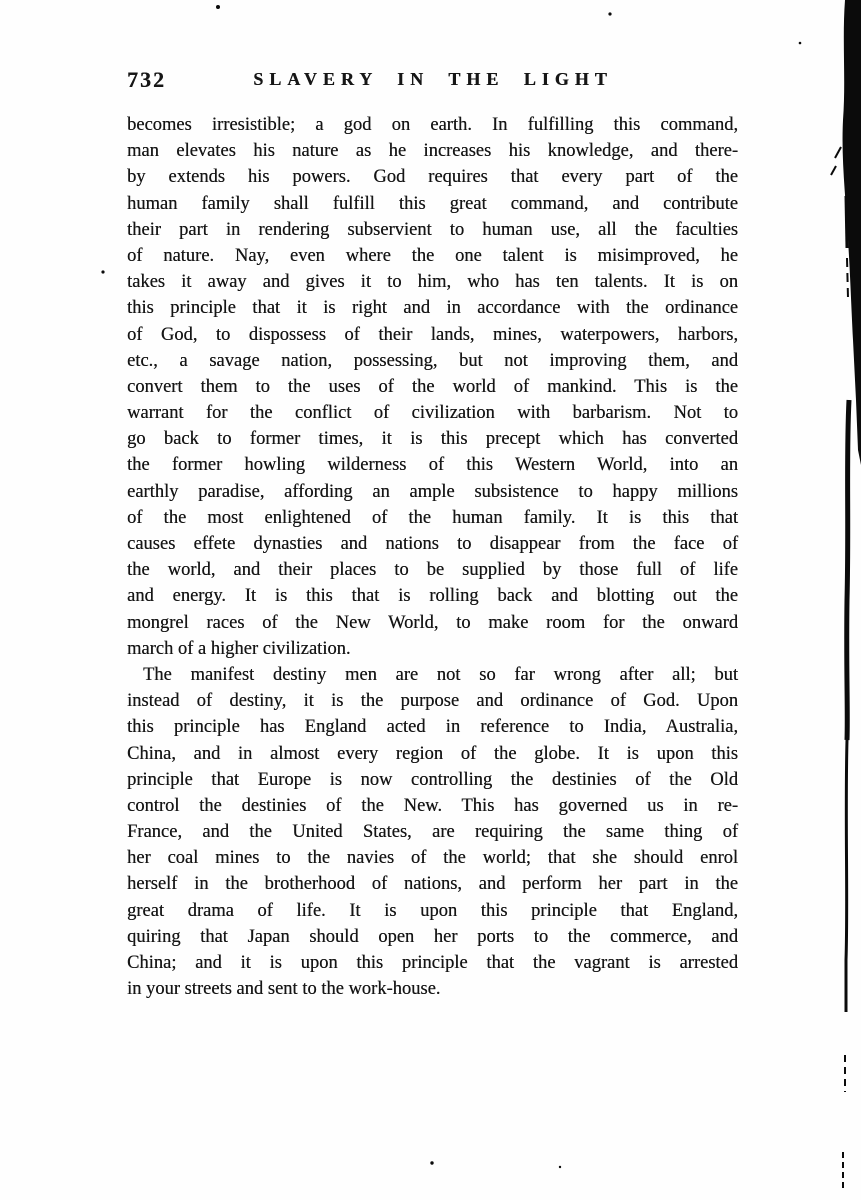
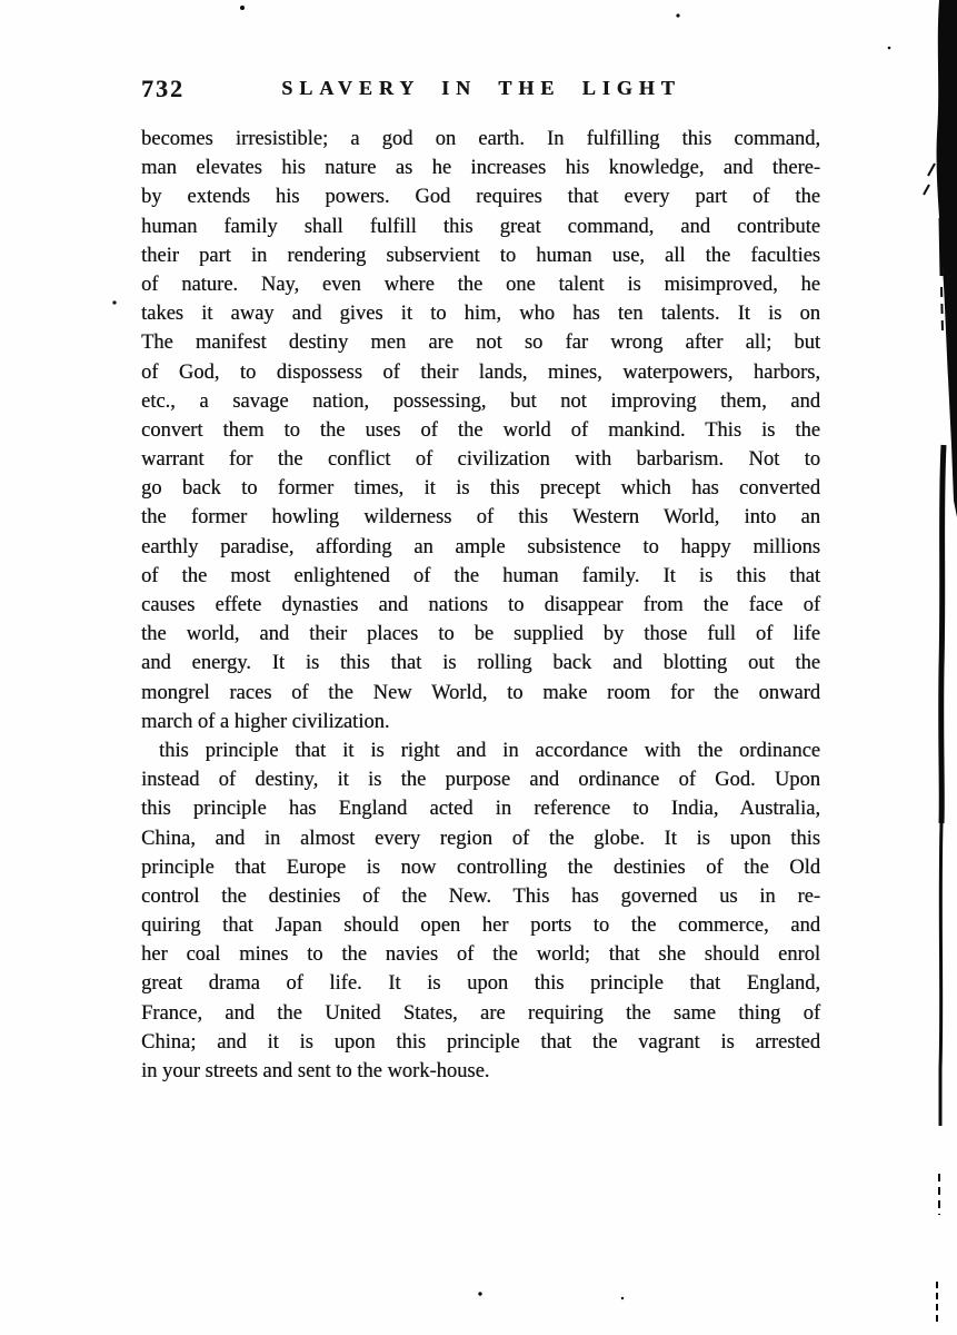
  732
  SLAVERY IN THE LIGHT
  becomes irresistible; a god on earth. In fulfilling this command,
  man elevates his nature as he increases his knowledge, and there-
  by extends his powers. God requires that every part of the
  human family shall fulfill this great command, and contribute
  their part in rendering subservient to human use, all the faculties
  of nature. Nay, even where the one talent is misimproved, he
  takes it away and gives it to him, who has ten talents. It is on
- this principle that it is right and in accordance with the ordinance
+ The manifest destiny men are not so far wrong after all; but
  of God, to dispossess of their lands, mines, waterpowers, harbors,
  etc., a savage nation, possessing, but not improving them, and
  convert them to the uses of the world of mankind. This is the
  warrant for the conflict of civilization with barbarism. Not to
  go back to former times, it is this precept which has converted
  the former howling wilderness of this Western World, into an
  earthly paradise, affording an ample subsistence to happy millions
  of the most enlightened of the human family. It is this that
  causes effete dynasties and nations to disappear from the face of
  the world, and their places to be supplied by those full of life
  and energy. It is this that is rolling back and blotting out the
  mongrel races of the New World, to make room for the onward
  march of a higher civilization.
- The manifest destiny men are not so far wrong after all; but
+ this principle that it is right and in accordance with the ordinance
  instead of destiny, it is the purpose and ordinance of God. Upon
  this principle has England acted in reference to India, Australia,
  China, and in almost every region of the globe. It is upon this
  principle that Europe is now controlling the destinies of the Old
  control the destinies of the New. This has governed us in re-
- France, and the United States, are requiring the same thing of
+ quiring that Japan should open her ports to the commerce, and
  her coal mines to the navies of the world; that she should enrol
- herself in the brotherhood of nations, and perform her part in the
  great drama of life. It is upon this principle that England,
- quiring that Japan should open her ports to the commerce, and
+ France, and the United States, are requiring the same thing of
  China; and it is upon this principle that the vagrant is arrested
  in your streets and sent to the work-house.
